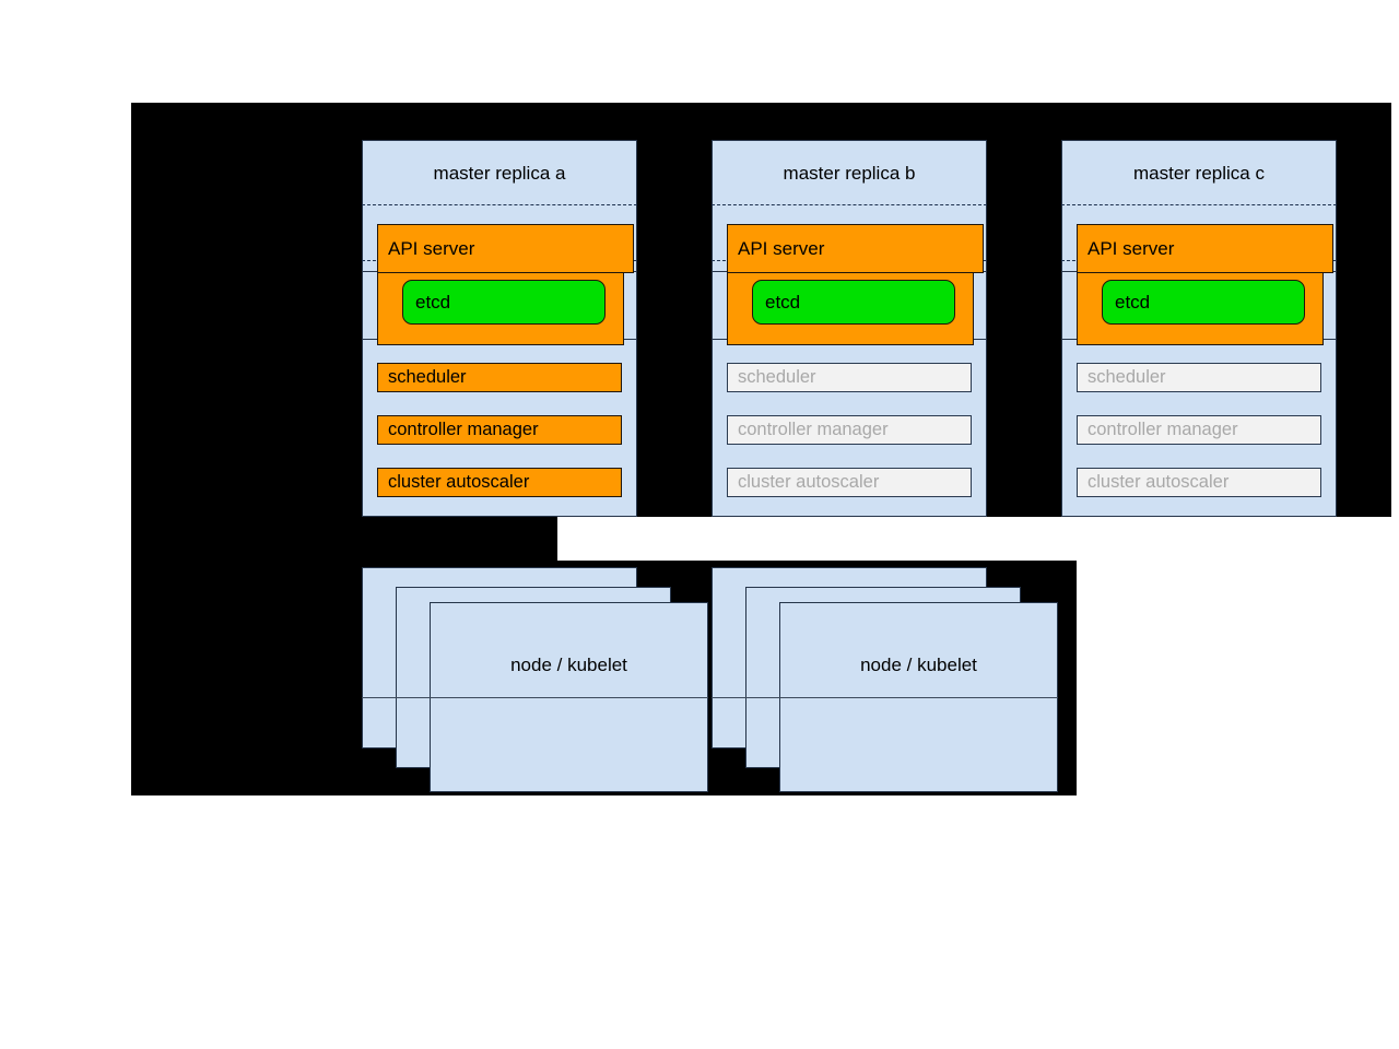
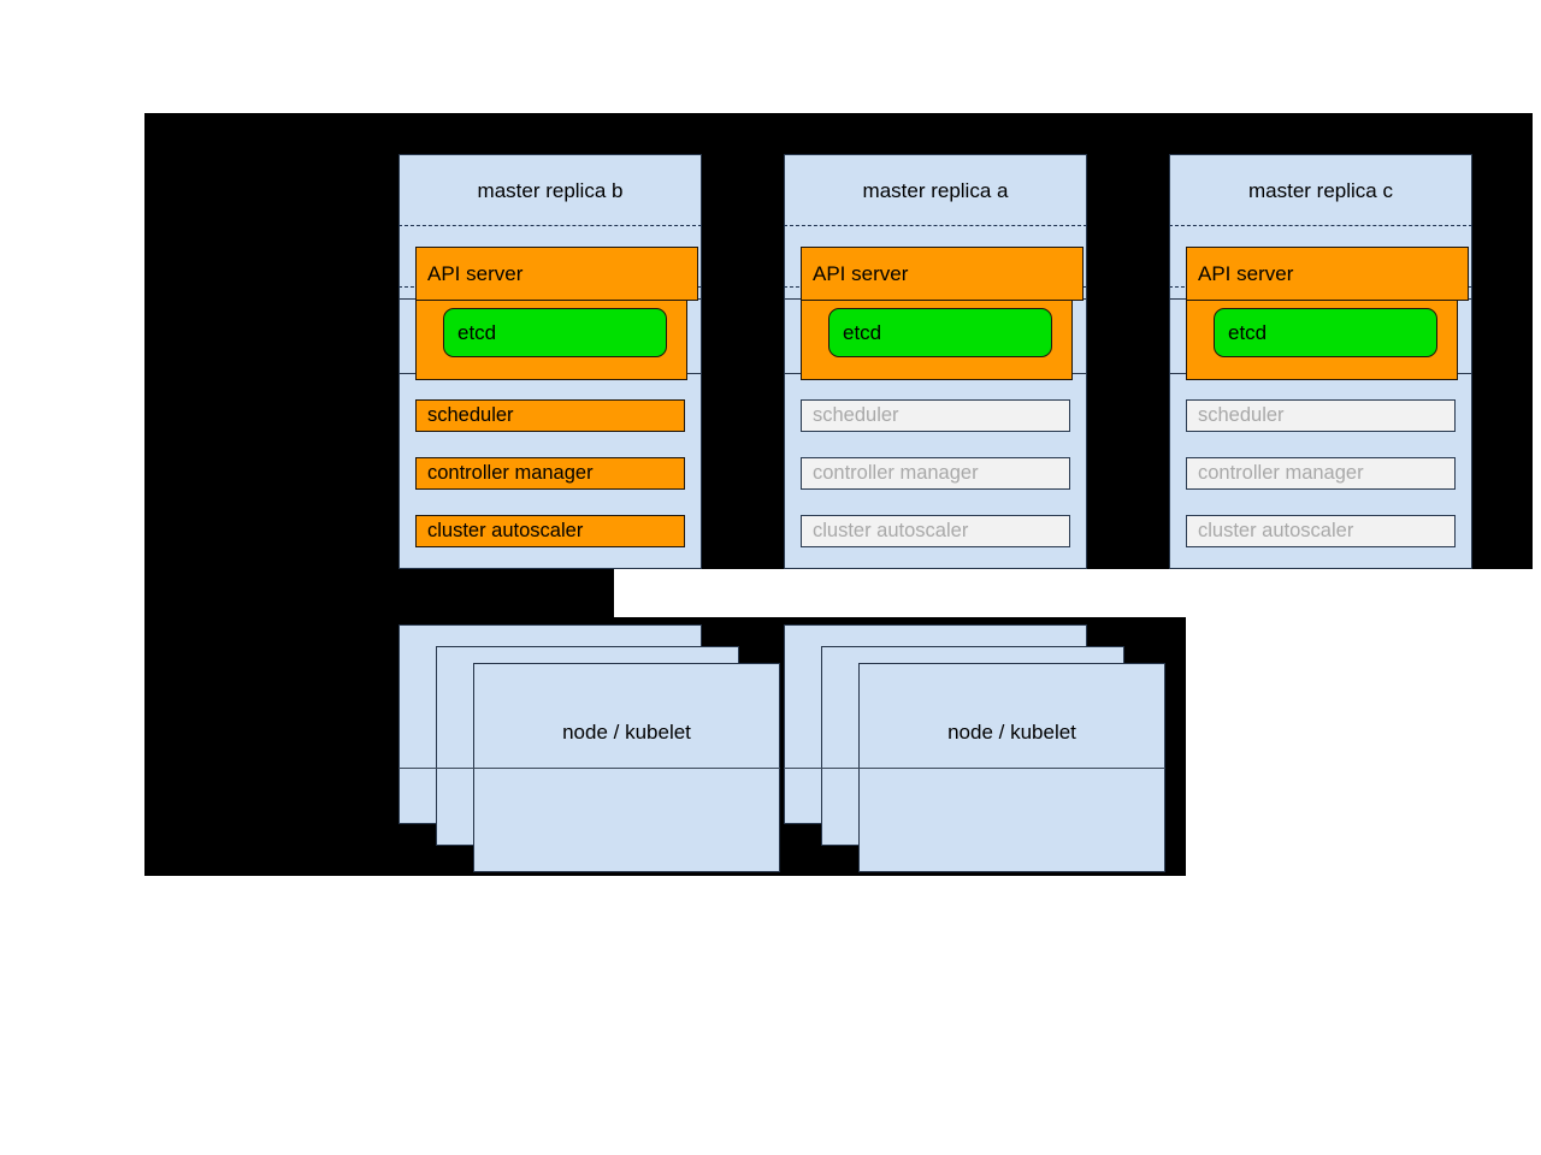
- master replica a
+ master replica b
  etcd
  API server
  scheduler
  controller manager
  cluster autoscaler
- master replica b
+ master replica a
  etcd
  API server
  scheduler
  controller manager
  cluster autoscaler
  master replica c
  etcd
  API server
  scheduler
  controller manager
  cluster autoscaler
  node / kubelet
  node / kubelet
